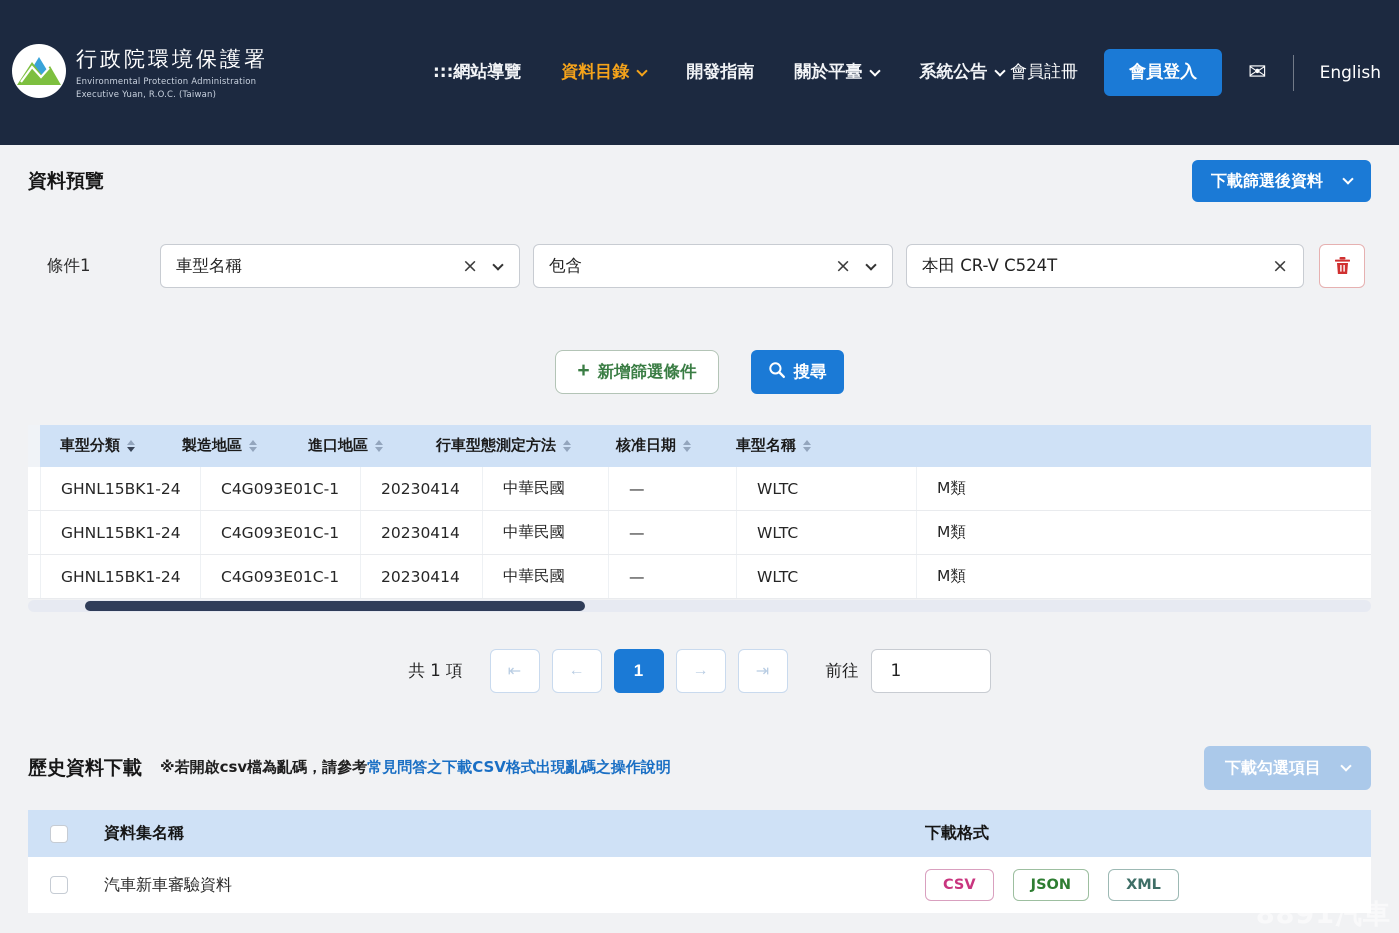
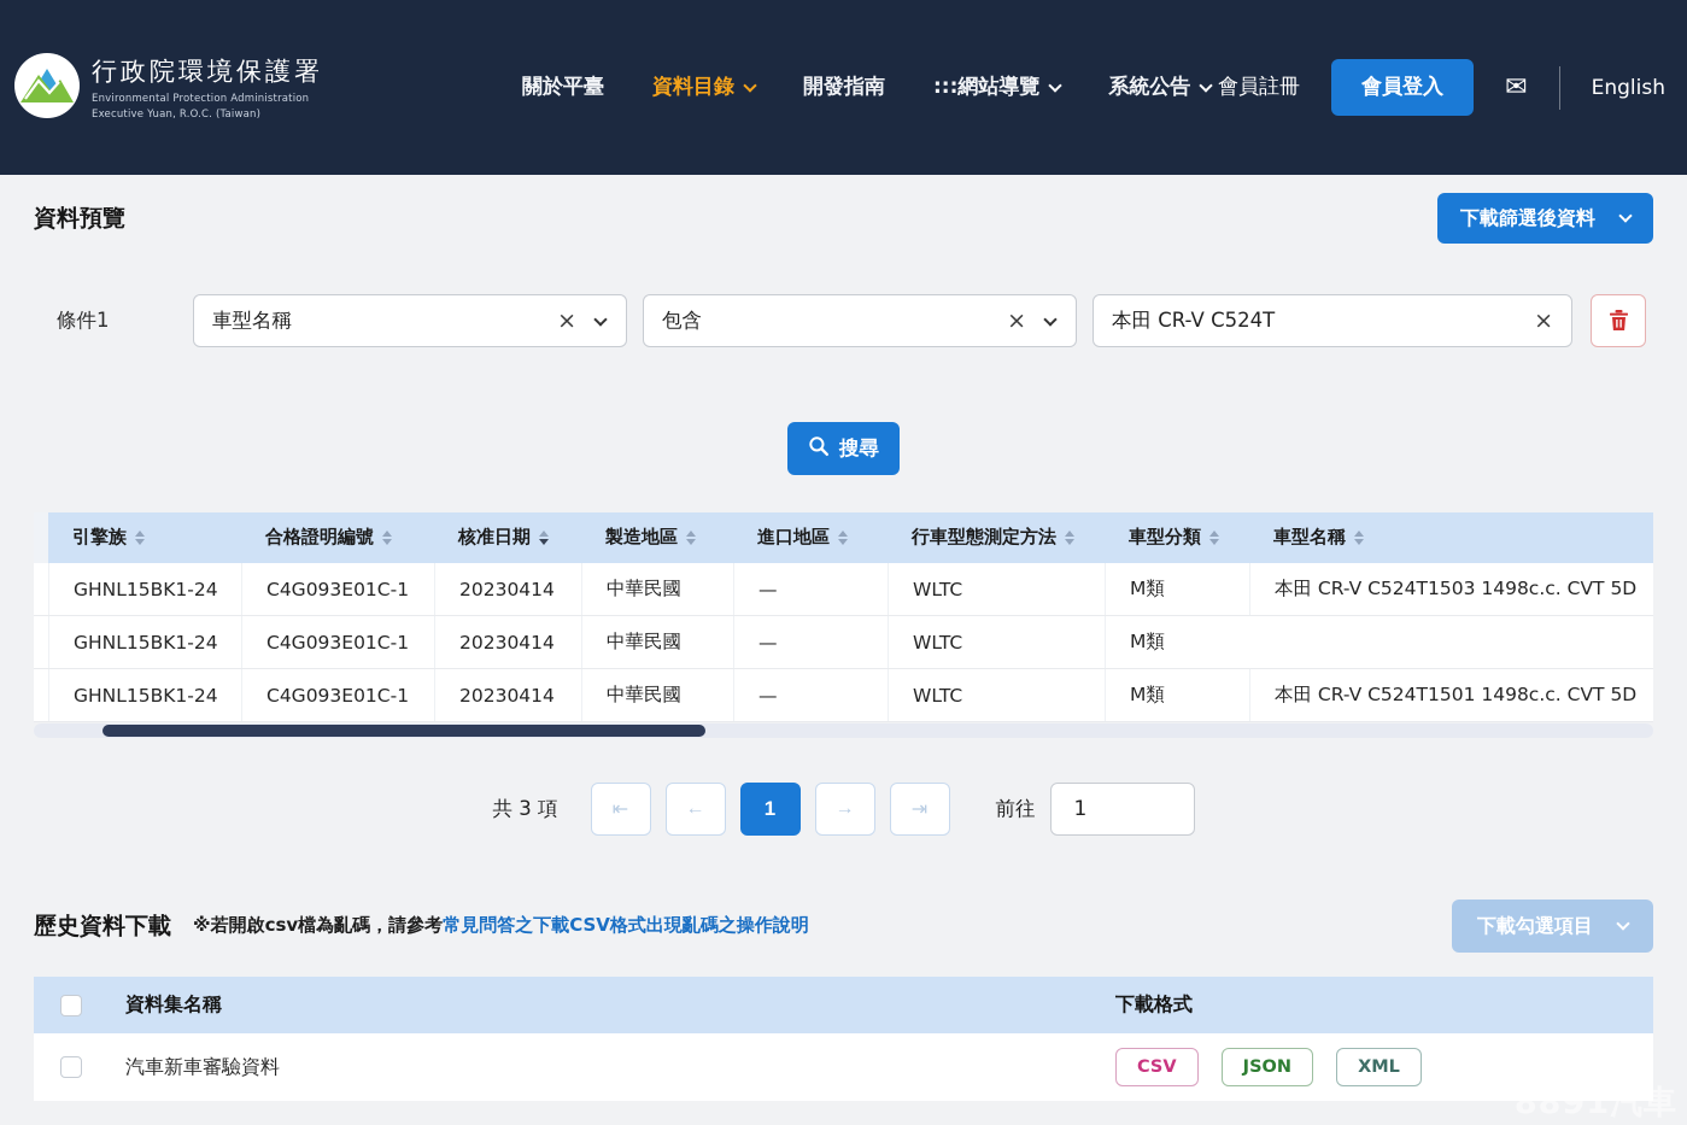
  行政院環境保護署
  Environmental Protection Administration
  Executive Yuan, R.O.C. (Taiwan)
- :::網站導覽
+ 關於平臺
  資料目錄
  開發指南
- 關於平臺
+ :::網站導覽
  系統公告
  會員註冊
  會員登入
  ✉
  English
  資料預覽
  下載篩選後資料
  條件1
  車型名稱
  ×
  包含
  ×
  本田 CR-V C524T
  ×
- +
- 新增篩選條件
  搜尋
+ 引擎族
+ 合格證明編號
- 車型分類
+ 核准日期
  製造地區
  進口地區
  行車型態測定方法
- 核准日期
+ 車型分類
  車型名稱
  GHNL15BK1-24
  C4G093E01C-1
  20230414
  中華民國
  —
  WLTC
  M類
+ 本田 CR-V C524T1503 1498c.c. CVT 5D
  GHNL15BK1-24
  C4G093E01C-1
  20230414
  中華民國
  —
  WLTC
  M類
  GHNL15BK1-24
  C4G093E01C-1
  20230414
  中華民國
  —
  WLTC
  M類
+ 本田 CR-V C524T1501 1498c.c. CVT 5D
- 共 1 項
+ 共 3 項
  ⇤
  ←
  1
  →
  ⇥
  前往
  1
  歷史資料下載
  ※若開啟csv檔為亂碼，請參考常見問答之下載CSV格式出現亂碼之操作說明
  下載勾選項目
  資料集名稱
  下載格式
  汽車新車審驗資料
  CSV JSON XML
